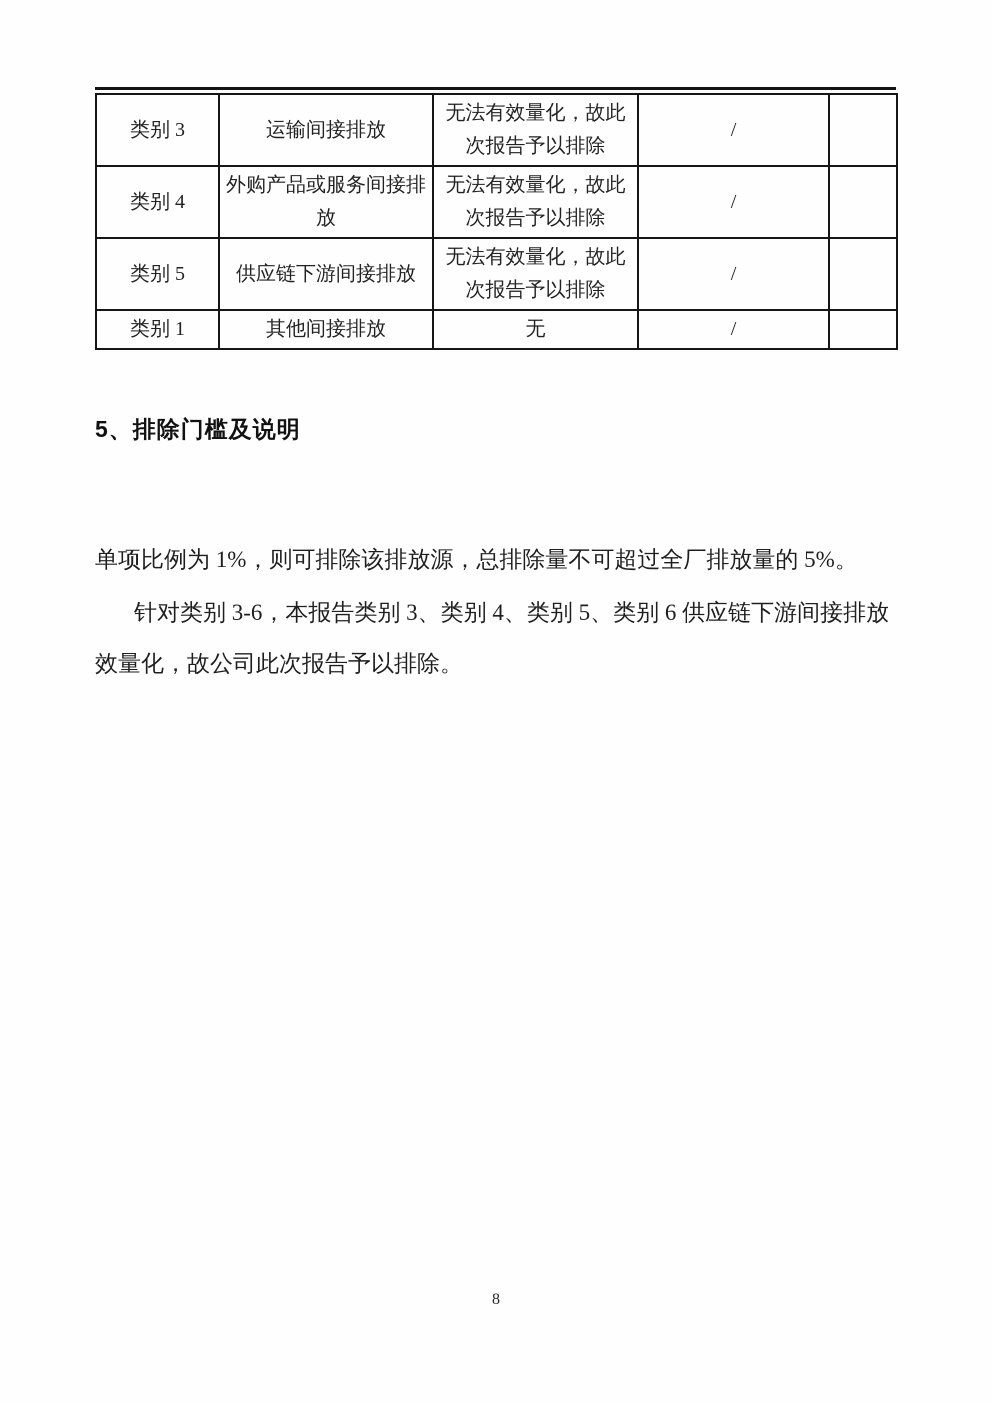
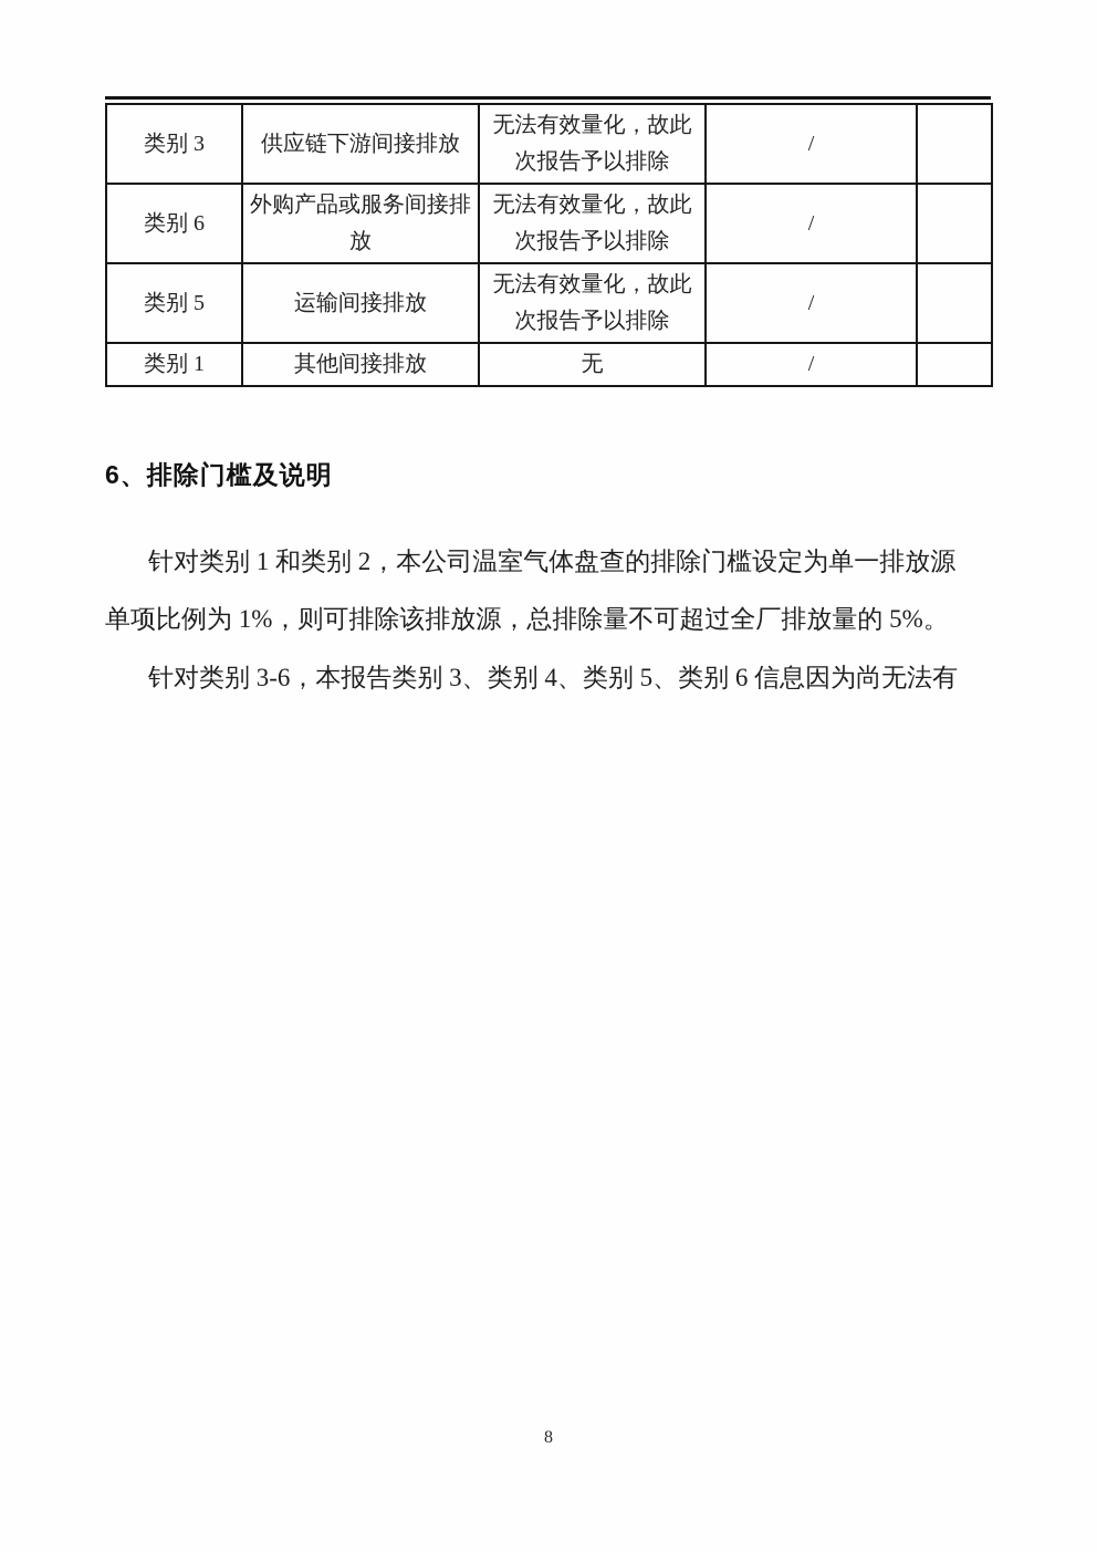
- 类别 3	运输间接排放	无法有效量化，故此次报告予以排除	/
+ 类别 3	供应链下游间接排放	无法有效量化，故此次报告予以排除	/
- 类别 4	外购产品或服务间接排放	无法有效量化，故此次报告予以排除	/
+ 类别 6	外购产品或服务间接排放	无法有效量化，故此次报告予以排除	/
- 类别 5	供应链下游间接排放	无法有效量化，故此次报告予以排除	/
+ 类别 5	运输间接排放	无法有效量化，故此次报告予以排除	/
  类别 1	其他间接排放	无	/
- 5、排除门槛及说明
+ 6、排除门槛及说明
+ 针对类别 1 和类别 2，本公司温室气体盘查的排除门槛设定为单一排放源
  单项比例为 1%，则可排除该排放源，总排除量不可超过全厂排放量的 5%。
- 针对类别 3-6，本报告类别 3、类别 4、类别 5、类别 6 供应链下游间接排放
+ 针对类别 3-6，本报告类别 3、类别 4、类别 5、类别 6 信息因为尚无法有
- 效量化，故公司此次报告予以排除。
  8
